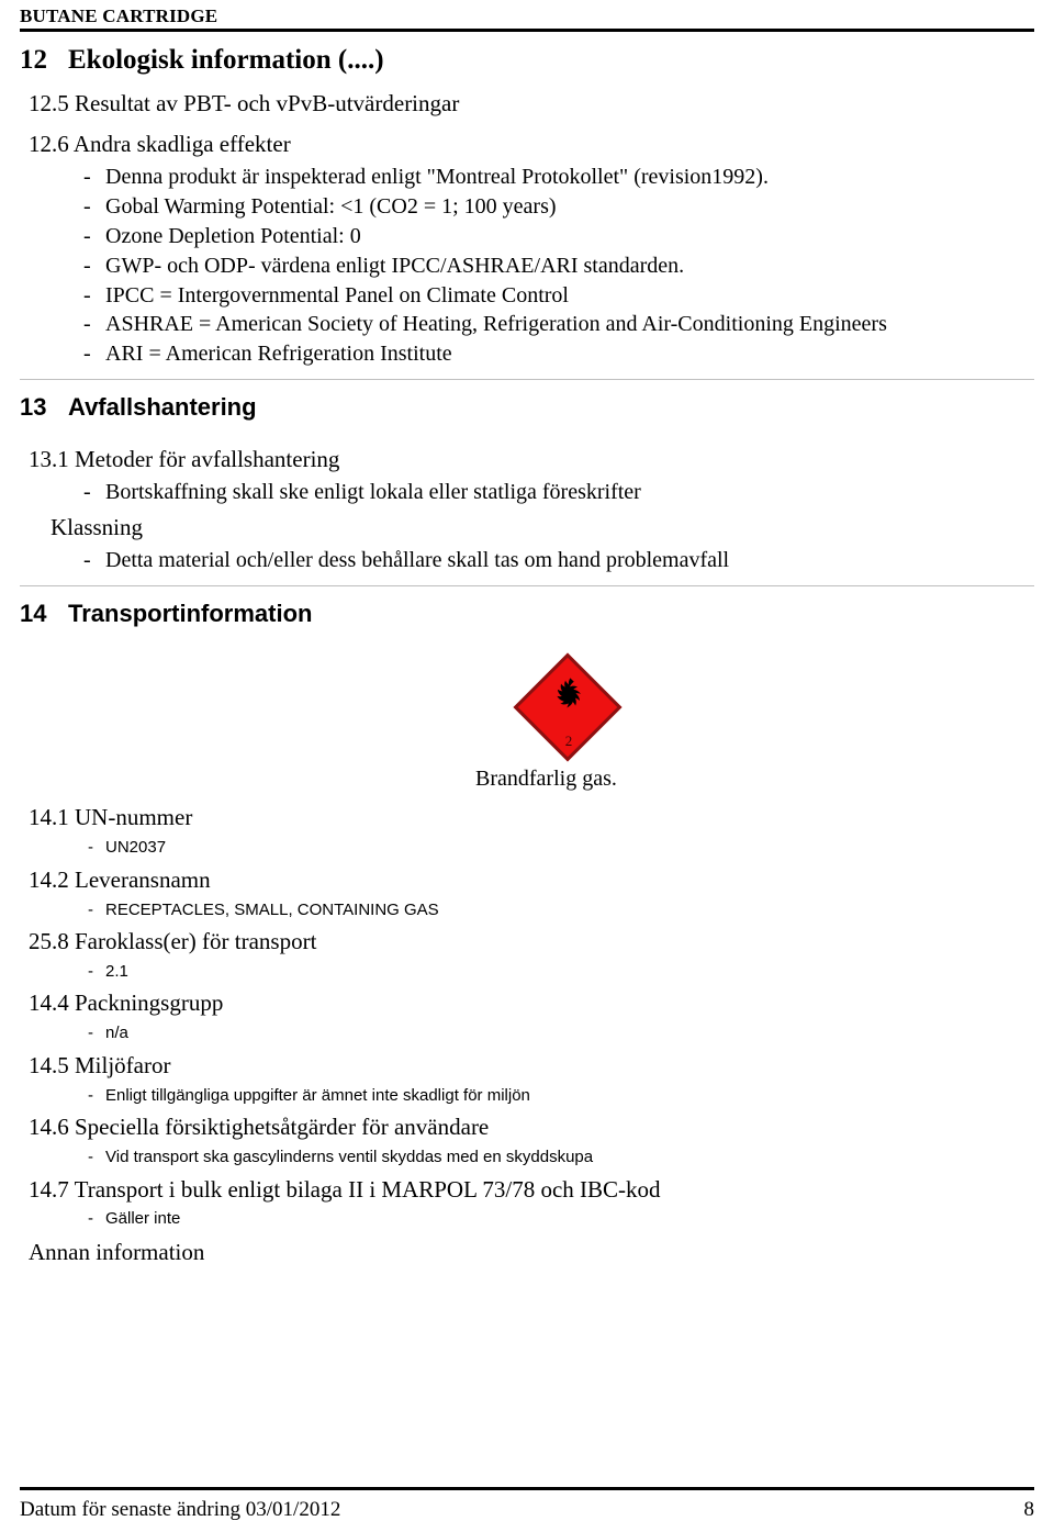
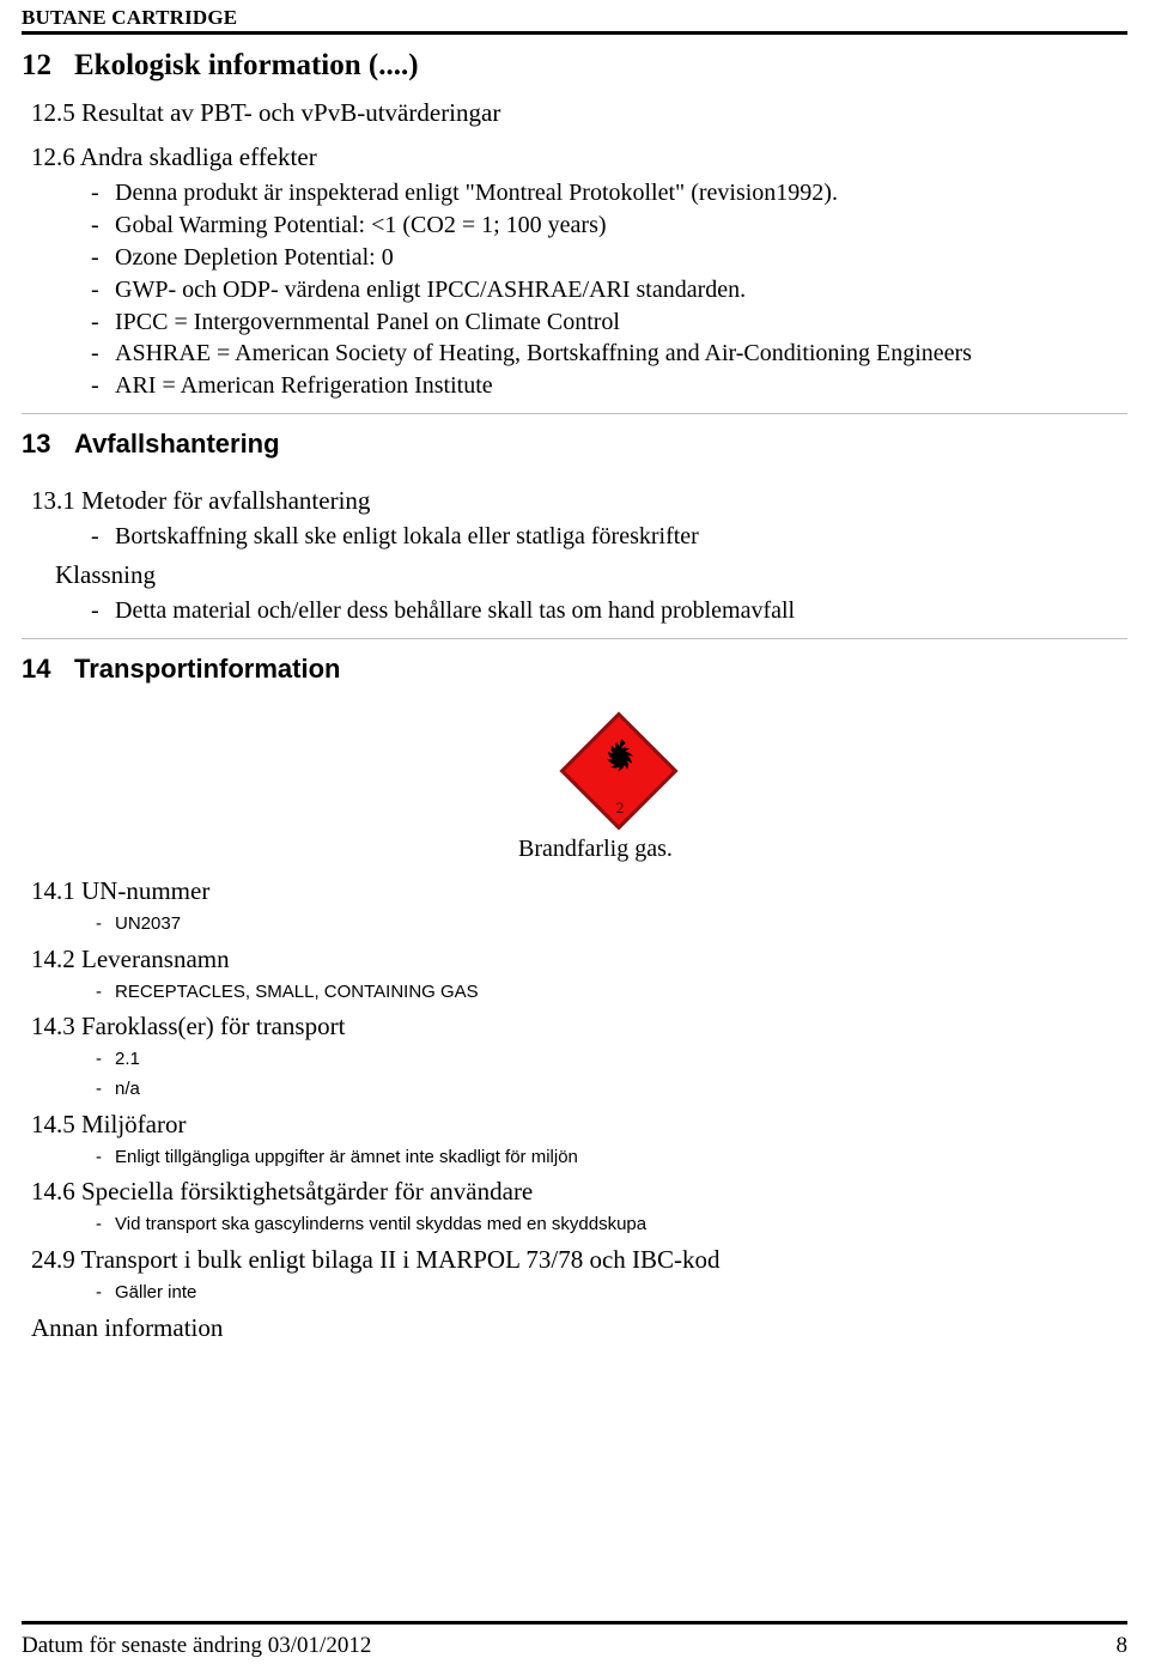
  BUTANE CARTRIDGE
  12
  Ekologisk information (....)
  12.5 Resultat av PBT- och vPvB-utvärderingar
  12.6 Andra skadliga effekter
  -
  Denna produkt är inspekterad enligt "Montreal Protokollet" (revision1992).
  -
  Gobal Warming Potential: <1 (CO2 = 1; 100 years)
  -
  Ozone Depletion Potential: 0
  -
  GWP- och ODP- värdena enligt IPCC/ASHRAE/ARI standarden.
  -
  IPCC = Intergovernmental Panel on Climate Control
  -
- ASHRAE = American Society of Heating, Refrigeration and Air-Conditioning Engineers
+ ASHRAE = American Society of Heating, Bortskaffning and Air-Conditioning Engineers
  -
  ARI = American Refrigeration Institute
  13
  Avfallshantering
  13.1 Metoder för avfallshantering
  -
  Bortskaffning skall ske enligt lokala eller statliga föreskrifter
  Klassning
  -
  Detta material och/eller dess behållare skall tas om hand problemavfall
  14
  Transportinformation
  2
  Brandfarlig gas.
  14.1 UN-nummer
  -
  UN2037
  14.2 Leveransnamn
  -
  RECEPTACLES, SMALL, CONTAINING GAS
- 25.8 Faroklass(er) för transport
+ 14.3 Faroklass(er) för transport
  -
  2.1
- 14.4 Packningsgrupp
  -
  n/a
  14.5 Miljöfaror
  -
  Enligt tillgängliga uppgifter är ämnet inte skadligt för miljön
  14.6 Speciella försiktighetsåtgärder för användare
  -
  Vid transport ska gascylinderns ventil skyddas med en skyddskupa
- 14.7 Transport i bulk enligt bilaga II i MARPOL 73/78 och IBC-kod
+ 24.9 Transport i bulk enligt bilaga II i MARPOL 73/78 och IBC-kod
  -
  Gäller inte
  Annan information
  Datum för senaste ändring 03/01/2012
  8
